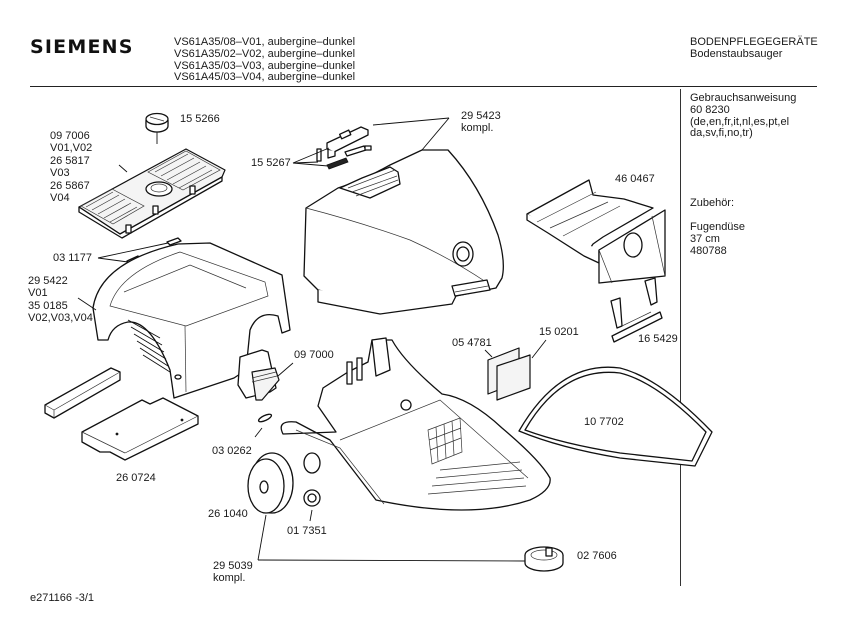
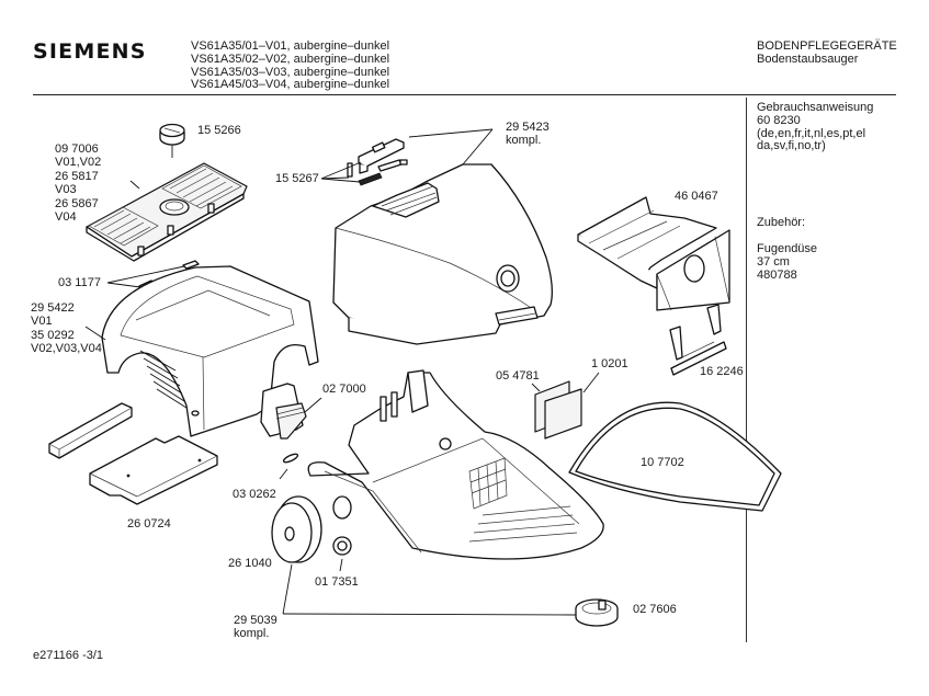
  SIEMENS
- VS61A35/08–V01, aubergine–dunkel
+ VS61A35/01–V01, aubergine–dunkel
  VS61A35/02–V02, aubergine–dunkel
  VS61A35/03–V03, aubergine–dunkel
  VS61A45/03–V04, aubergine–dunkel
  BODENPFLEGEGERÄTE
  Bodenstaubsauger
  Gebrauchsanweisung
  60 8230
  (de,en,fr,it,nl,es,pt,el
  da,sv,fi,no,tr)
  Zubehör:
  Fugendüse
  37 cm
  480788
  15 5266
  09 7006
  V01,V02
  26 5817
  V03
  26 5867
  V04
  03 1177
  29 5422
  V01
- 35 0185
+ 35 0292
  V02,V03,V04
  26 0724
  15 5267
  29 5423
  kompl.
  46 0467
- 16 5429
+ 16 2246
- 09 7000
+ 02 7000
  03 0262
  05 4781
- 15 0201
+ 1 0201
  10 7702
  26 1040
  01 7351
  29 5039
  kompl.
  02 7606
  e271166 -3/1
